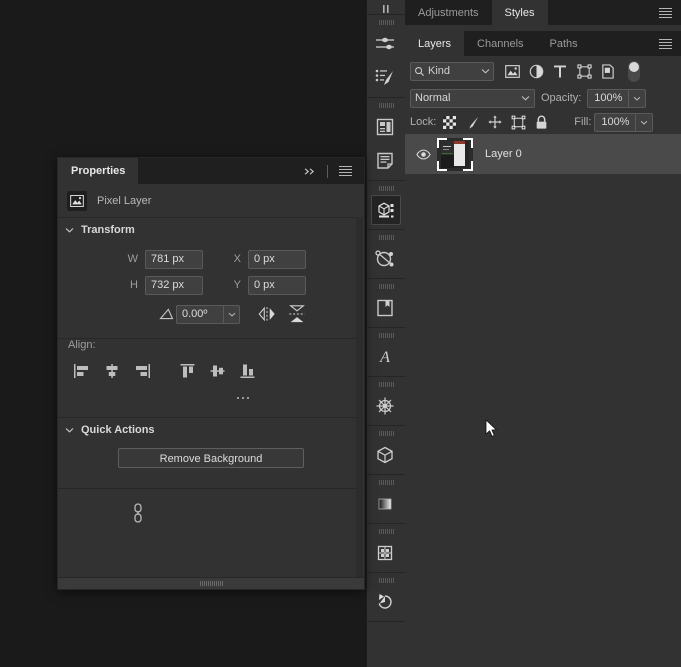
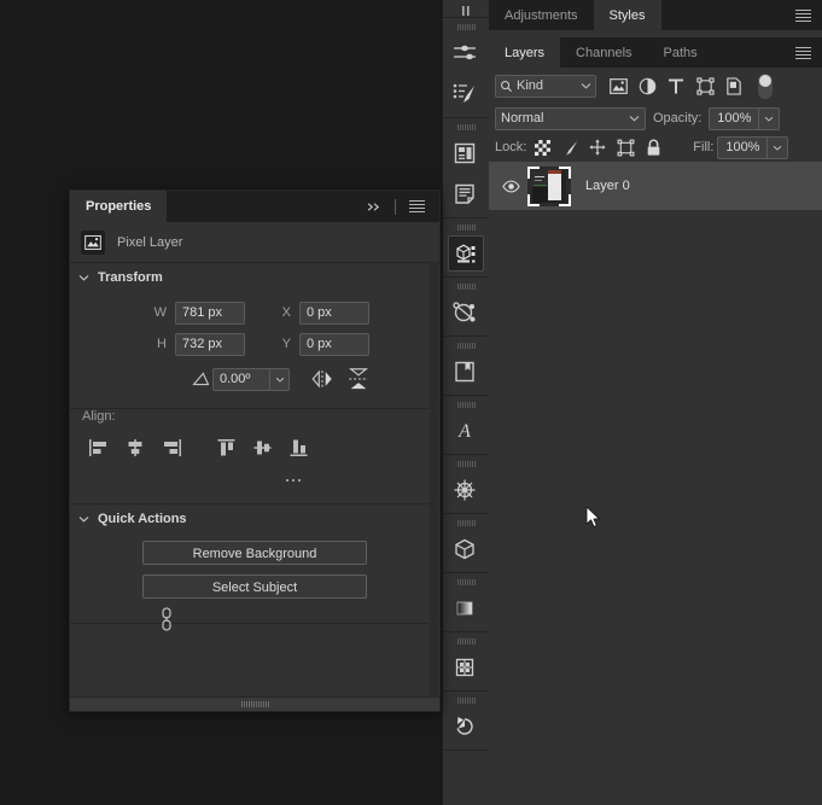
  A
  Adjustments
  Styles
  Layers
  Channels
  Paths
  Kind
  Normal
  Opacity:
  100%
  Lock:
  Fill:
  100%
  Layer 0
  Properties
  Pixel Layer
  Transform
  W
  781 px
  X
  0 px
  H
  732 px
  Y
  0 px
  0.00º
  Align:
  Quick Actions
  Remove Background
+ Select Subject
